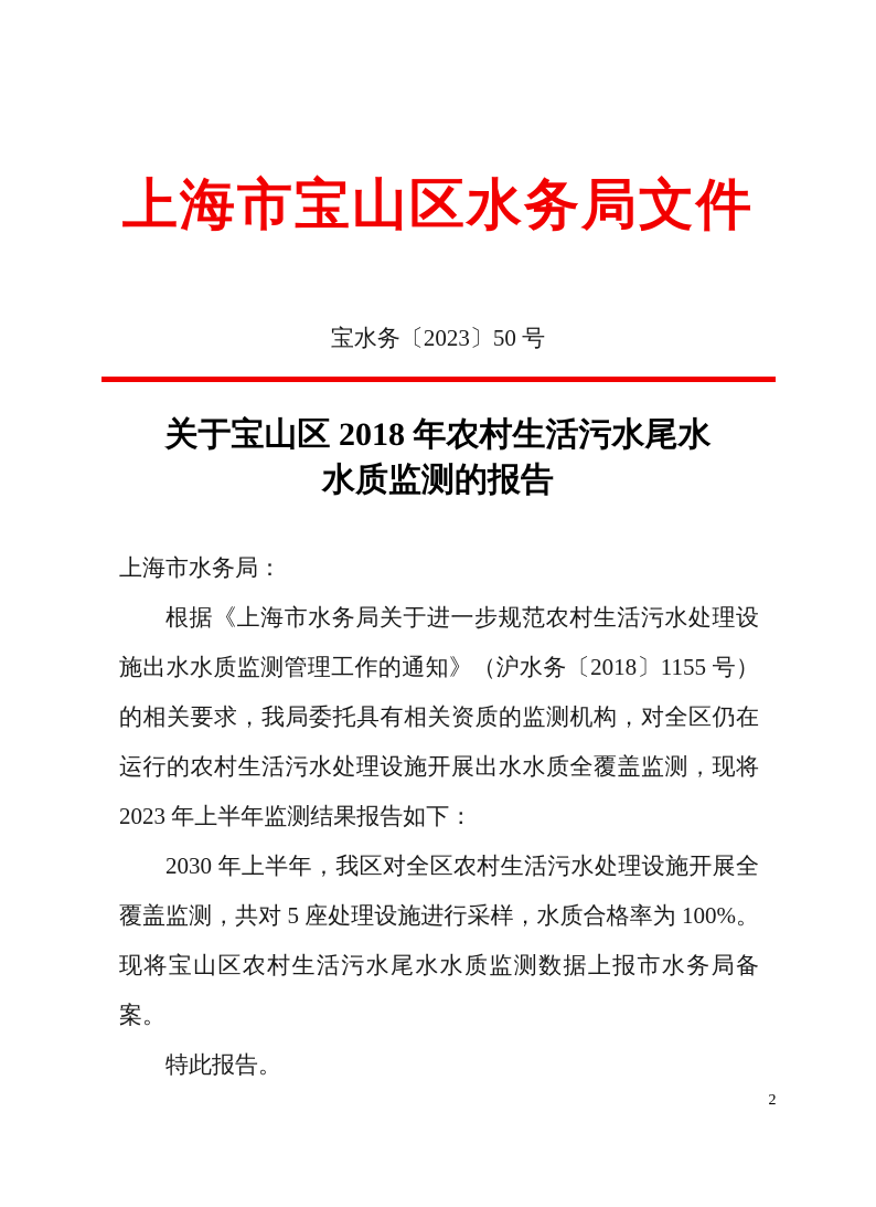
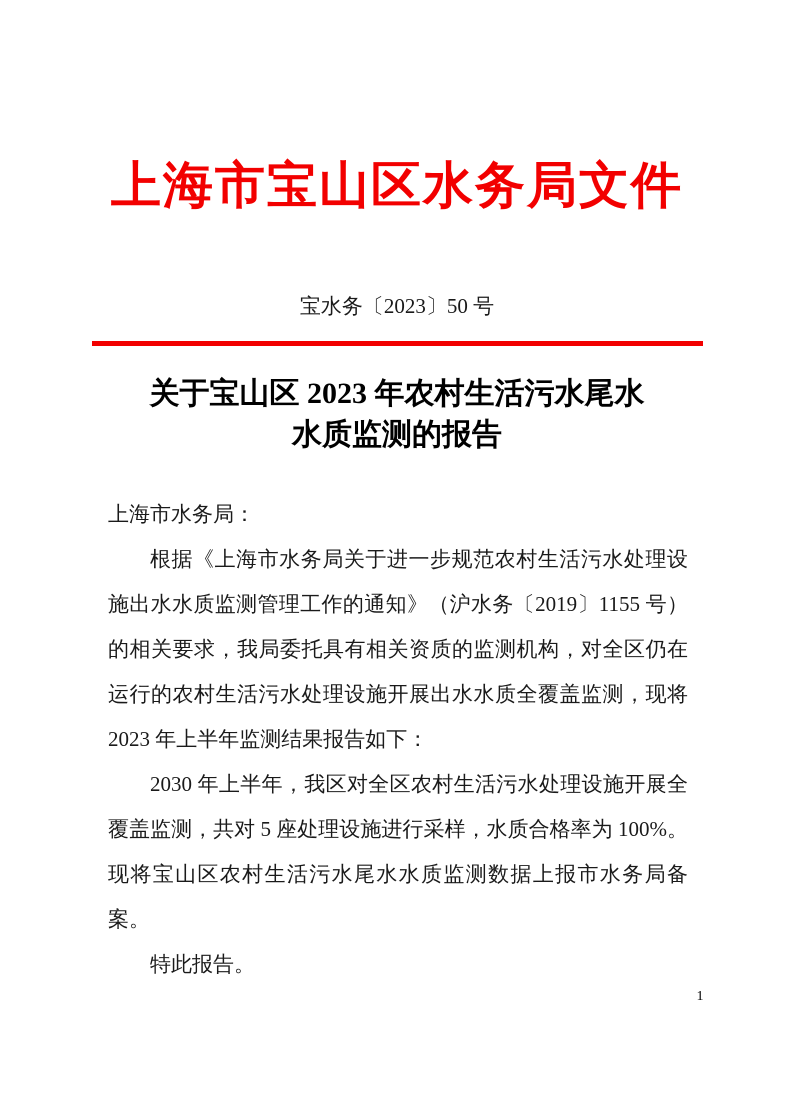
  上海市宝山区水务局文件
  宝水务〔2023〕50 号
- 关于宝山区 2018 年农村生活污水尾水
+ 关于宝山区 2023 年农村生活污水尾水
  水质监测的报告
  上海市水务局：
- 根据《上海市水务局关于进一步规范农村生活污水处理设施出水水质监测管理工作的通知》（沪水务〔2018〕1155 号）的相关要求，我局委托具有相关资质的监测机构，对全区仍在运行的农村生活污水处理设施开展出水水质全覆盖监测，现将 2023 年上半年监测结果报告如下：
+ 根据《上海市水务局关于进一步规范农村生活污水处理设施出水水质监测管理工作的通知》（沪水务〔2019〕1155 号）的相关要求，我局委托具有相关资质的监测机构，对全区仍在运行的农村生活污水处理设施开展出水水质全覆盖监测，现将 2023 年上半年监测结果报告如下：
  2030 年上半年，我区对全区农村生活污水处理设施开展全覆盖监测，共对 5 座处理设施进行采样，水质合格率为 100%。现将宝山区农村生活污水尾水水质监测数据上报市水务局备案。
  特此报告。
- 2
+ 1
